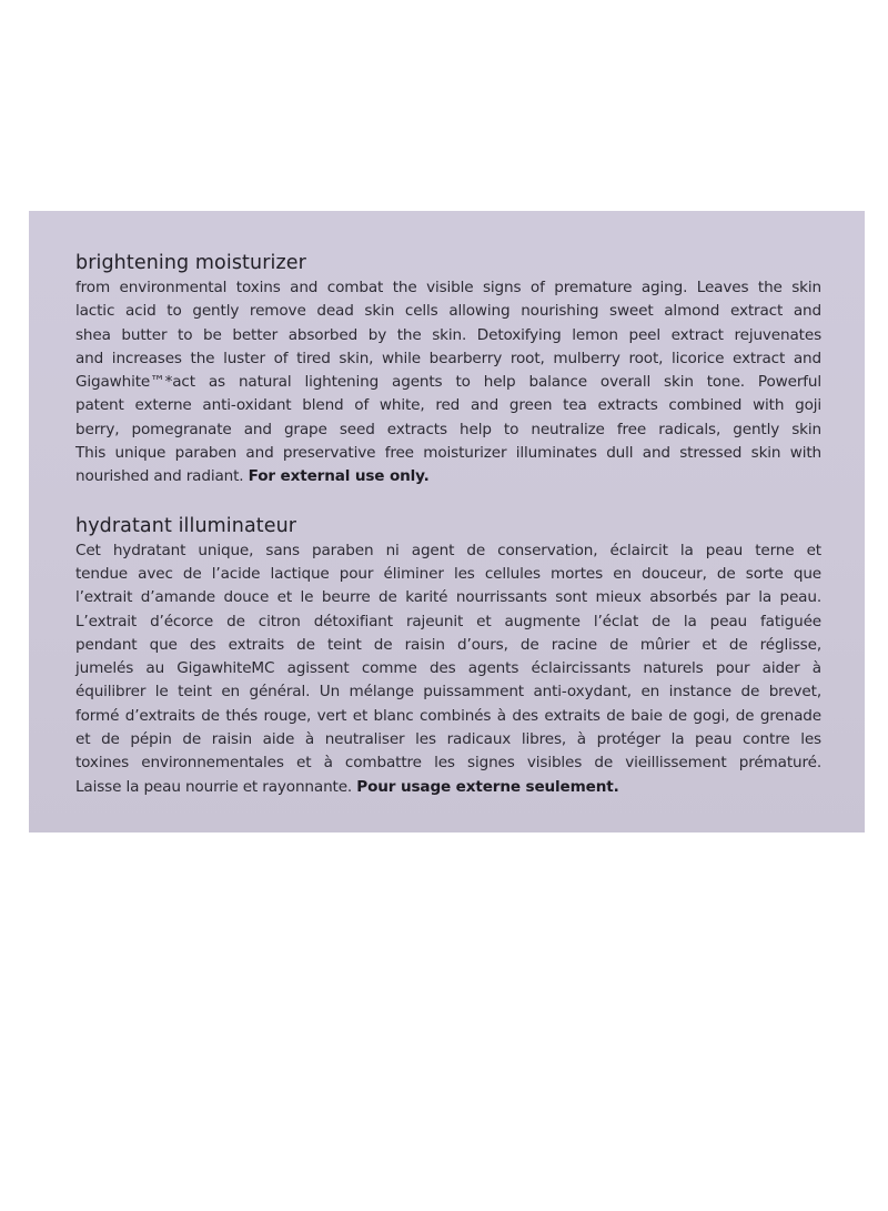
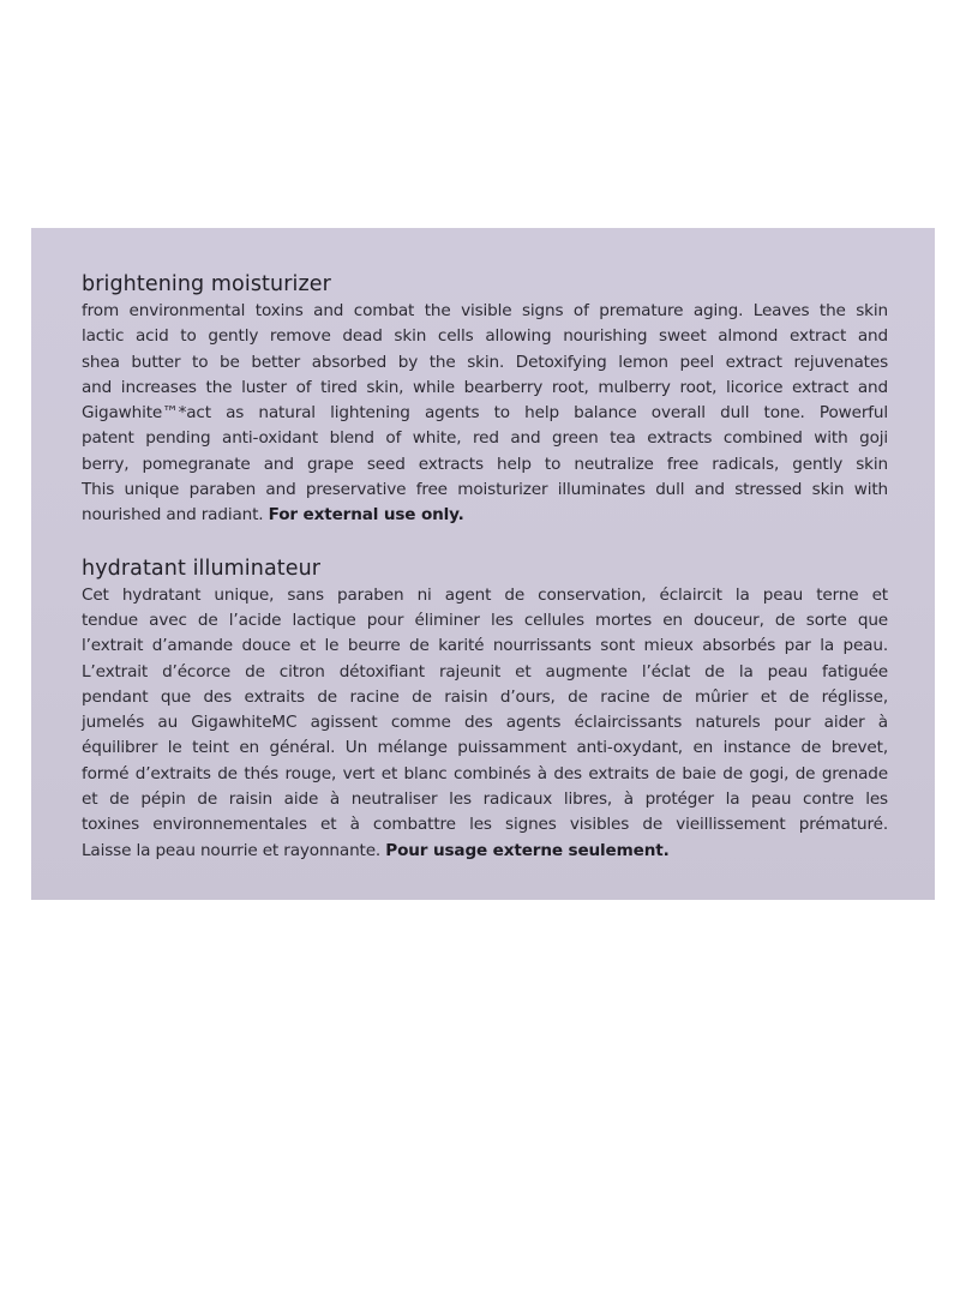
  brightening moisturizer
  from environmental toxins and combat the visible signs of premature aging. Leaves the skin
  lactic acid to gently remove dead skin cells allowing nourishing sweet almond extract and
  shea butter to be better absorbed by the skin. Detoxifying lemon peel extract rejuvenates
  and increases the luster of tired skin, while bearberry root, mulberry root, licorice extract and
- Gigawhite™*act as natural lightening agents to help balance overall skin tone. Powerful
+ Gigawhite™*act as natural lightening agents to help balance overall dull tone. Powerful
- patent externe anti-oxidant blend of white, red and green tea extracts combined with goji
+ patent pending anti-oxidant blend of white, red and green tea extracts combined with goji
  berry, pomegranate and grape seed extracts help to neutralize free radicals, gently skin
  This unique paraben and preservative free moisturizer illuminates dull and stressed skin with
  nourished and radiant. For external use only.
  hydratant illuminateur
  Cet hydratant unique, sans paraben ni agent de conservation, éclaircit la peau terne et
  tendue avec de l’acide lactique pour éliminer les cellules mortes en douceur, de sorte que
  l’extrait d’amande douce et le beurre de karité nourrissants sont mieux absorbés par la peau.
  L’extrait d’écorce de citron détoxifiant rajeunit et augmente l’éclat de la peau fatiguée
- pendant que des extraits de teint de raisin d’ours, de racine de mûrier et de réglisse,
+ pendant que des extraits de racine de raisin d’ours, de racine de mûrier et de réglisse,
  jumelés au GigawhiteMC agissent comme des agents éclaircissants naturels pour aider à
  équilibrer le teint en général. Un mélange puissamment anti-oxydant, en instance de brevet,
  formé d’extraits de thés rouge, vert et blanc combinés à des extraits de baie de gogi, de grenade
  et de pépin de raisin aide à neutraliser les radicaux libres, à protéger la peau contre les
  toxines environnementales et à combattre les signes visibles de vieillissement prématuré.
  Laisse la peau nourrie et rayonnante. Pour usage externe seulement.
